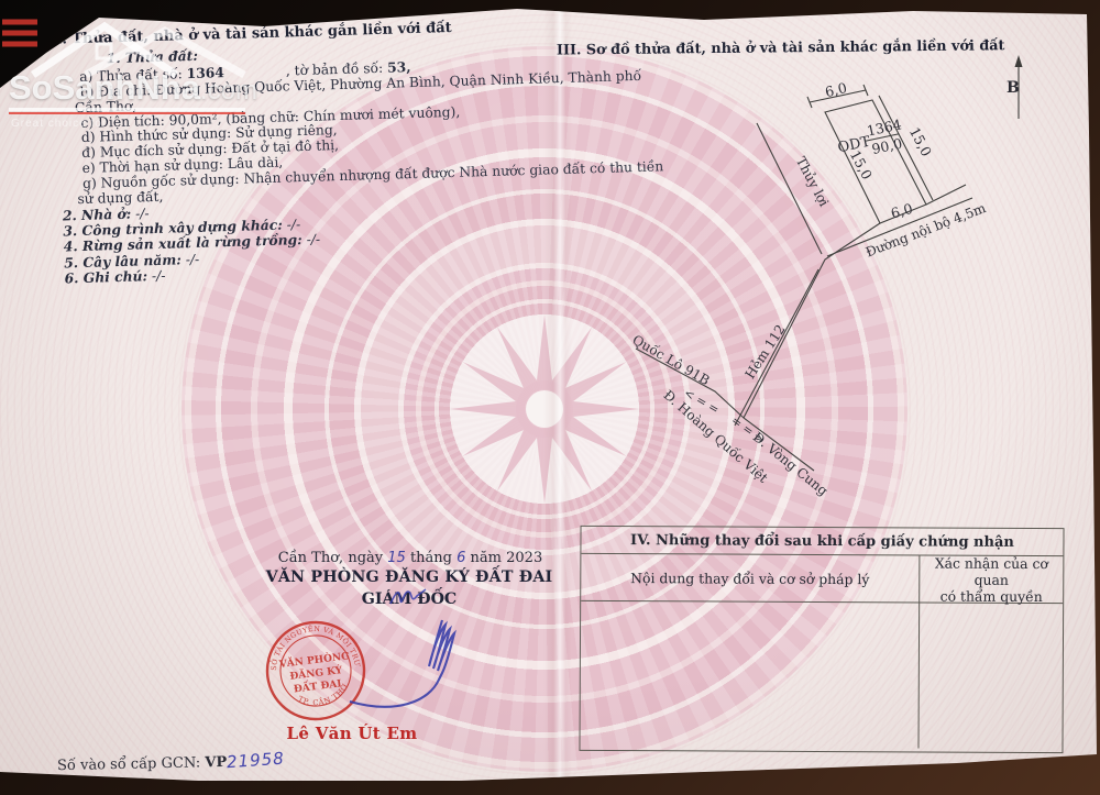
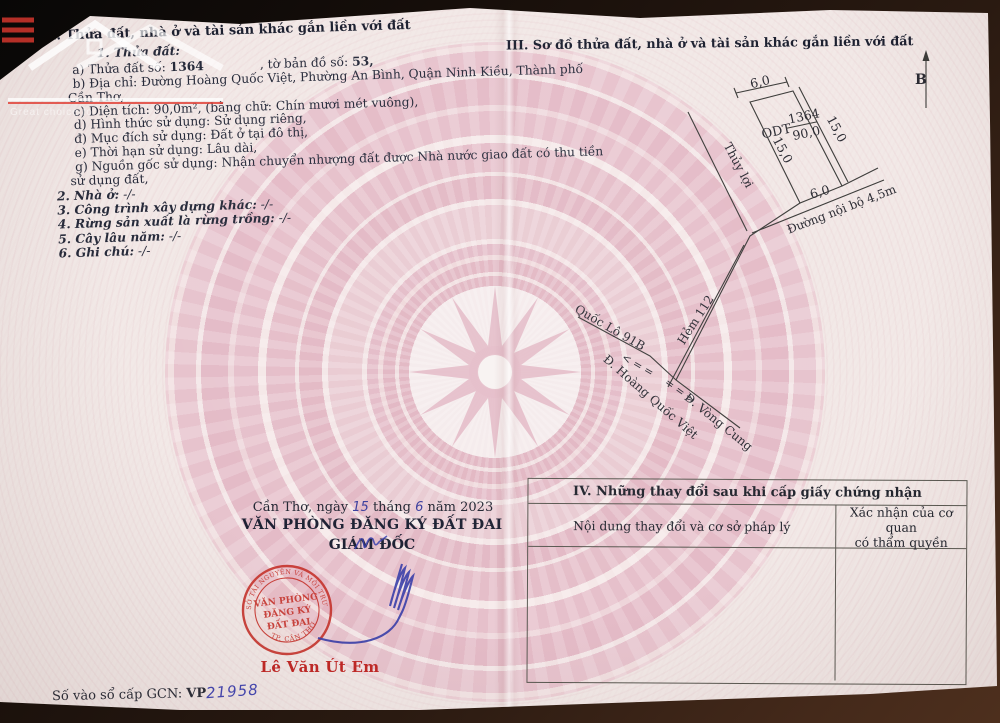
- SoSanhNha.com
  Great choice for
